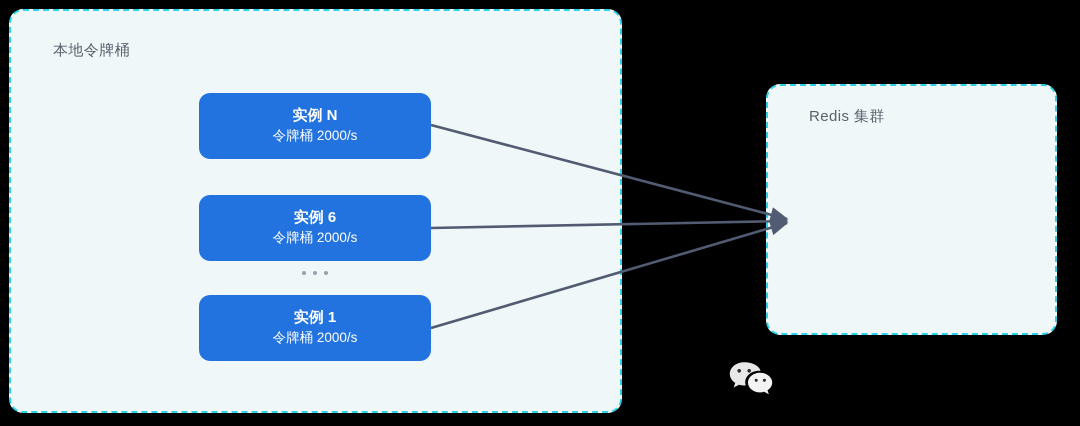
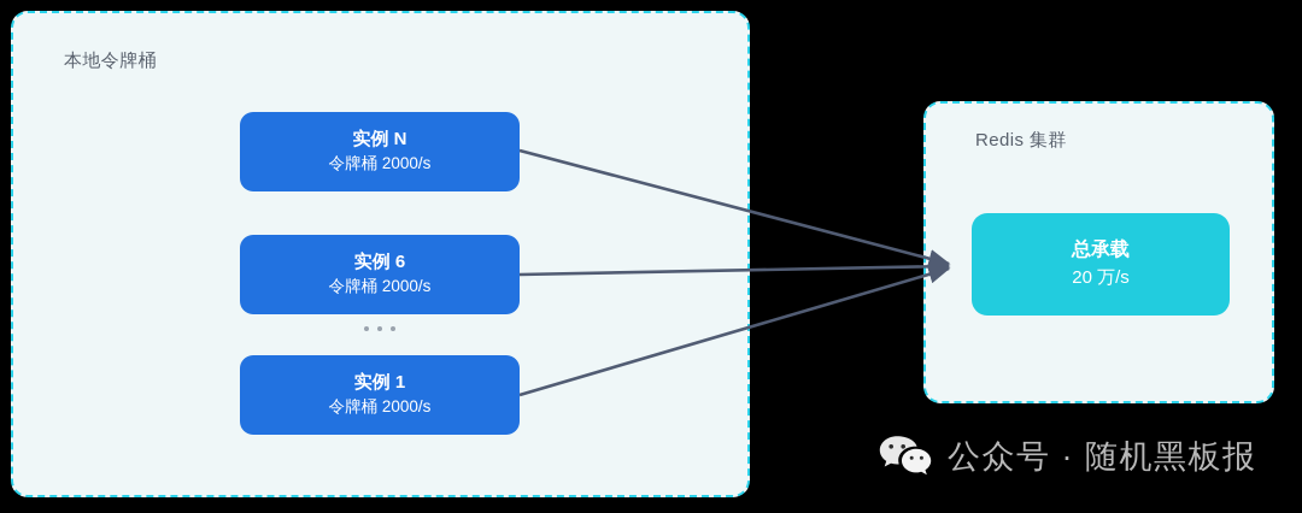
  本地令牌桶
  Redis 集群
  实例 N
  令牌桶 2000/s
  实例 6
  令牌桶 2000/s
  实例 1
  令牌桶 2000/s
+ 总承载
+ 20 万/s
+ 公众号 · 随机黑板报
